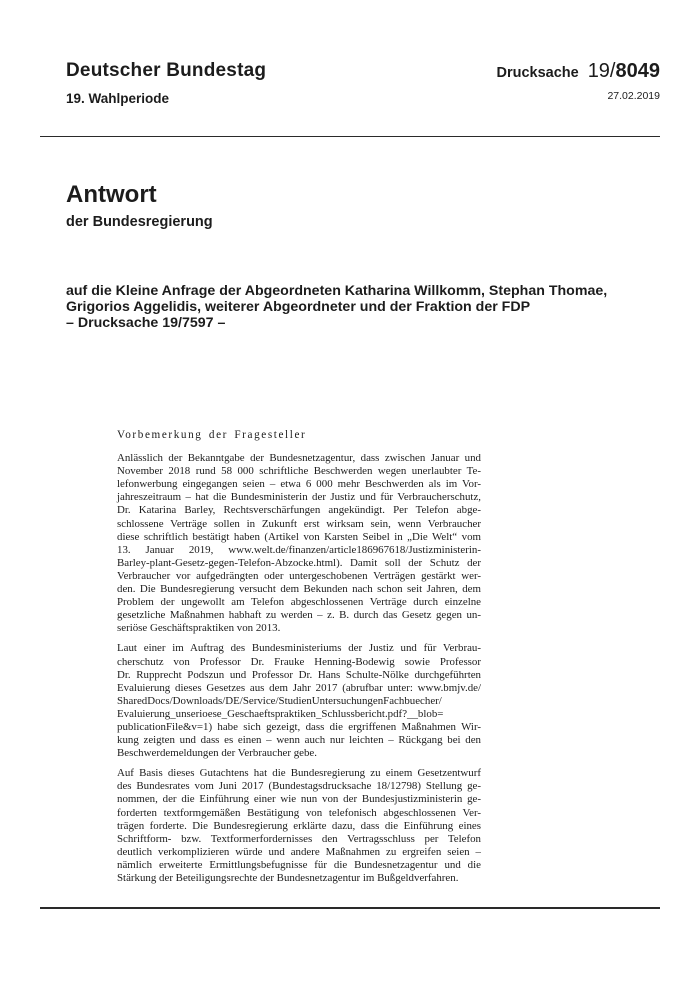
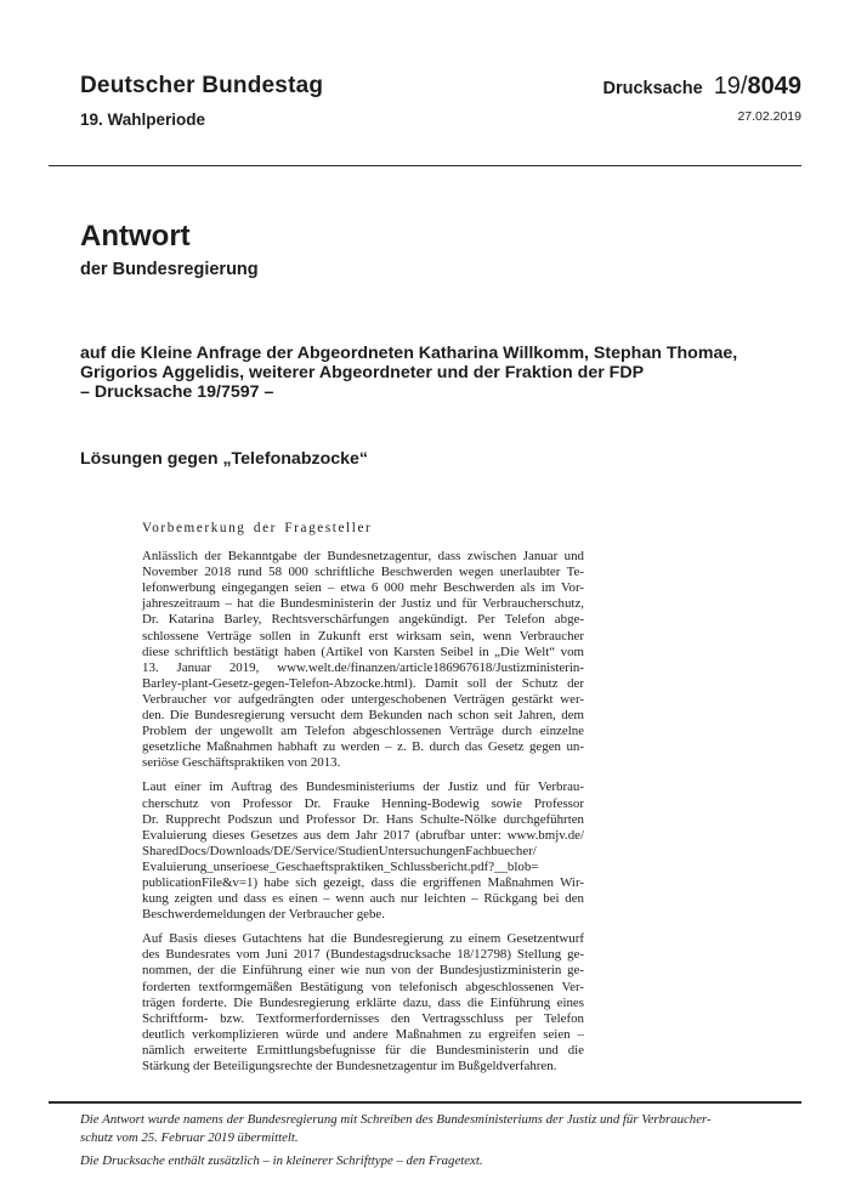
  Deutscher Bundestag
  19. Wahlperiode
  Drucksache
  19/
  8049
  27.02.2019
  Antwort
  der Bundesregierung
  auf die Kleine Anfrage der Abgeordneten Katharina Willkomm, Stephan Thomae,
  Grigorios Aggelidis, weiterer Abgeordneter und der Fraktion der FDP
  – Drucksache 19/7597 –
+ Lösungen gegen „Telefonabzocke“
  Vorbemerkung der Fragesteller
  Anlässlich der Bekanntgabe der Bundesnetzagentur, dass zwischen Januar und
  November 2018 rund 58 000 schriftliche Beschwerden wegen unerlaubter Te-
  lefonwerbung eingegangen seien – etwa 6 000 mehr Beschwerden als im Vor-
  jahreszeitraum – hat die Bundesministerin der Justiz und für Verbraucherschutz,
  Dr. Katarina Barley, Rechtsverschärfungen angekündigt. Per Telefon abge-
  schlossene Verträge sollen in Zukunft erst wirksam sein, wenn Verbraucher
  diese schriftlich bestätigt haben (Artikel von Karsten Seibel in „Die Welt“ vom
  13. Januar 2019, www.welt.de/finanzen/article186967618/Justizministerin-
  Barley-plant-Gesetz-gegen-Telefon-Abzocke.html). Damit soll der Schutz der
  Verbraucher vor aufgedrängten oder untergeschobenen Verträgen gestärkt wer-
  den. Die Bundesregierung versucht dem Bekunden nach schon seit Jahren, dem
  Problem der ungewollt am Telefon abgeschlossenen Verträge durch einzelne
  gesetzliche Maßnahmen habhaft zu werden – z. B. durch das Gesetz gegen un-
  seriöse Geschäftspraktiken von 2013.
  Laut einer im Auftrag des Bundesministeriums der Justiz und für Verbrau-
  cherschutz von Professor Dr. Frauke Henning-Bodewig sowie Professor
  Dr. Rupprecht Podszun und Professor Dr. Hans Schulte-Nölke durchgeführten
  Evaluierung dieses Gesetzes aus dem Jahr 2017 (abrufbar unter: www.bmjv.de/
  SharedDocs/Downloads/DE/Service/StudienUntersuchungenFachbuecher/
  Evaluierung_unserioese_Geschaeftspraktiken_Schlussbericht.pdf?__blob=
  publicationFile&v=1) habe sich gezeigt, dass die ergriffenen Maßnahmen Wir-
  kung zeigten und dass es einen – wenn auch nur leichten – Rückgang bei den
  Beschwerdemeldungen der Verbraucher gebe.
  Auf Basis dieses Gutachtens hat die Bundesregierung zu einem Gesetzentwurf
  des Bundesrates vom Juni 2017 (Bundestagsdrucksache 18/12798) Stellung ge-
  nommen, der die Einführung einer wie nun von der Bundesjustizministerin ge-
  forderten textformgemäßen Bestätigung von telefonisch abgeschlossenen Ver-
  trägen forderte. Die Bundesregierung erklärte dazu, dass die Einführung eines
  Schriftform- bzw. Textformerfordernisses den Vertragsschluss per Telefon
  deutlich verkomplizieren würde und andere Maßnahmen zu ergreifen seien –
- nämlich erweiterte Ermittlungsbefugnisse für die Bundesnetzagentur und die
+ nämlich erweiterte Ermittlungsbefugnisse für die Bundesministerin und die
  Stärkung der Beteiligungsrechte der Bundesnetzagentur im Bußgeldverfahren.
+ Die Antwort wurde namens der Bundesregierung mit Schreiben des Bundesministeriums der Justiz und für Verbraucher-
+ schutz vom 25. Februar 2019 übermittelt.
+ Die Drucksache enthält zusätzlich – in kleinerer Schrifttype – den Fragetext.
